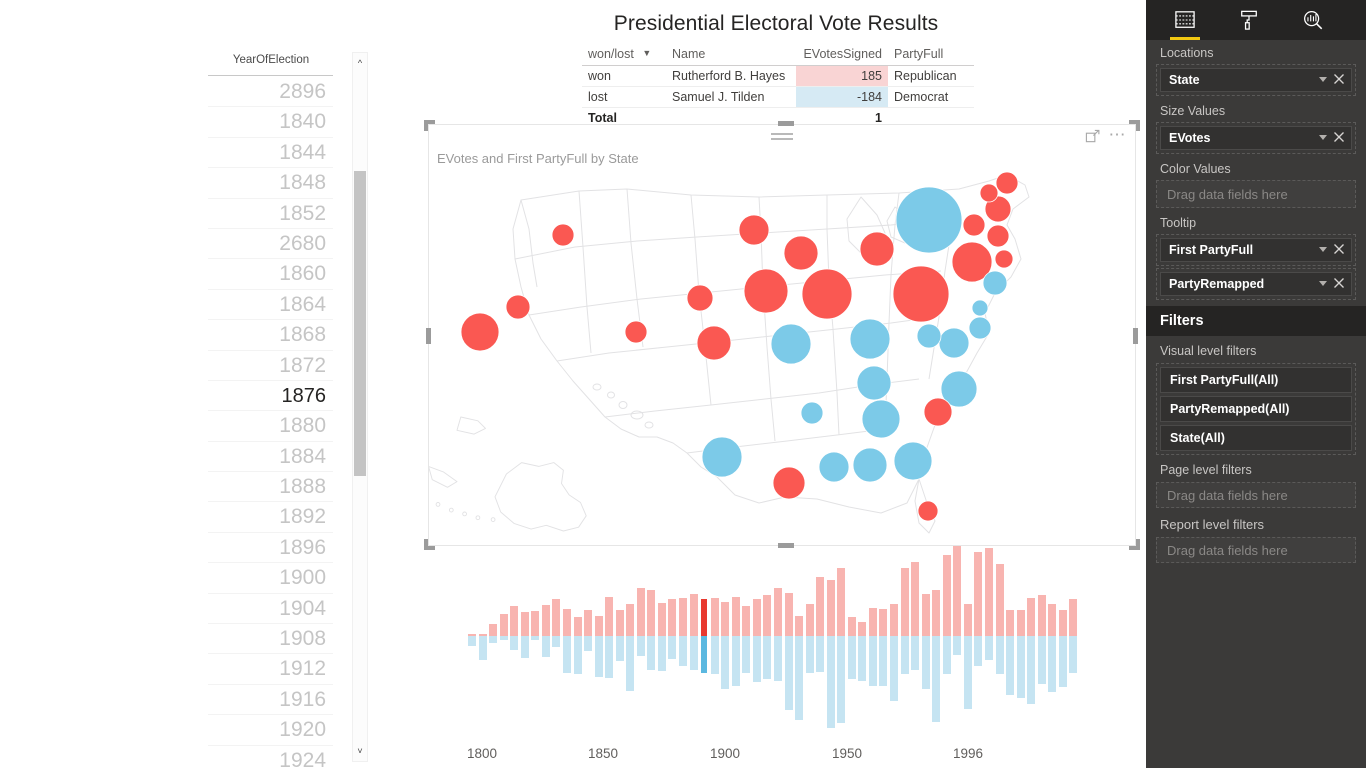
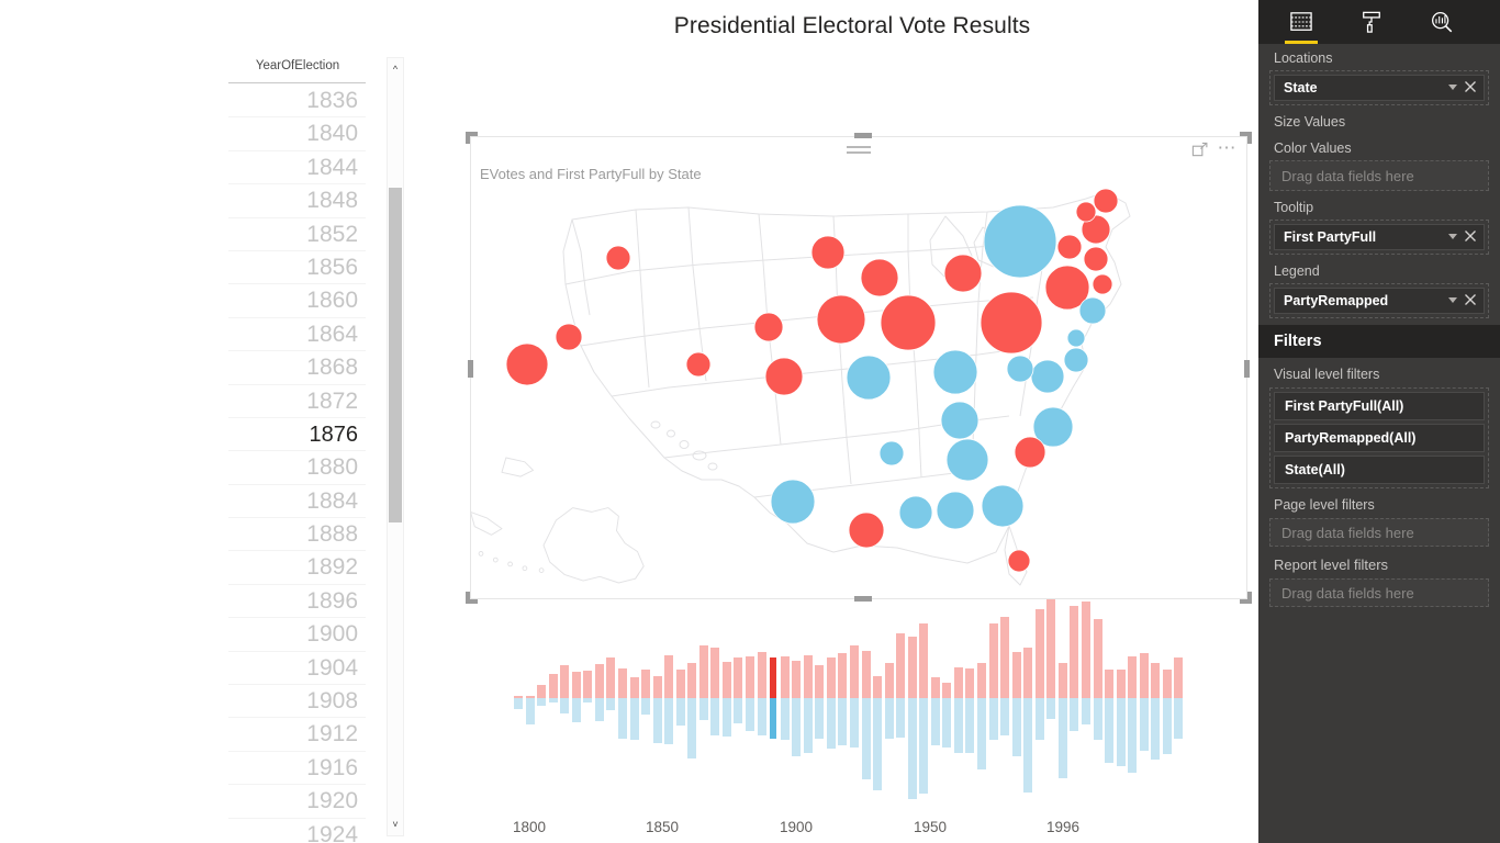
  Presidential Electoral Vote Results
  YearOfElection
- 2896
+ 1836
  1840
  1844
  1848
  1852
- 2680
+ 1856
  1860
  1864
  1868
  1872
  1876
  1880
  1884
  1888
  1892
  1896
  1900
  1904
  1908
  1912
  1916
  1920
  1924
  ^
  ˅
- won/lost ▼	Name	EVotesSigned	PartyFull
- won	Rutherford B. Hayes	185	Republican
- lost	Samuel J. Tilden	-184	Democrat
- Total		1
  ⋯
  EVotes and First PartyFull by State
  1800
  1850
  1900
  1950
  1996
  Locations
  State
  Size Values
- EVotes
  Color Values
  Drag data fields here
  Tooltip
  First PartyFull
+ Legend
  PartyRemapped
  Filters
  Visual level filters
  First PartyFull(All)
  PartyRemapped(All)
  State(All)
  Page level filters
  Drag data fields here
  Report level filters
  Drag data fields here
